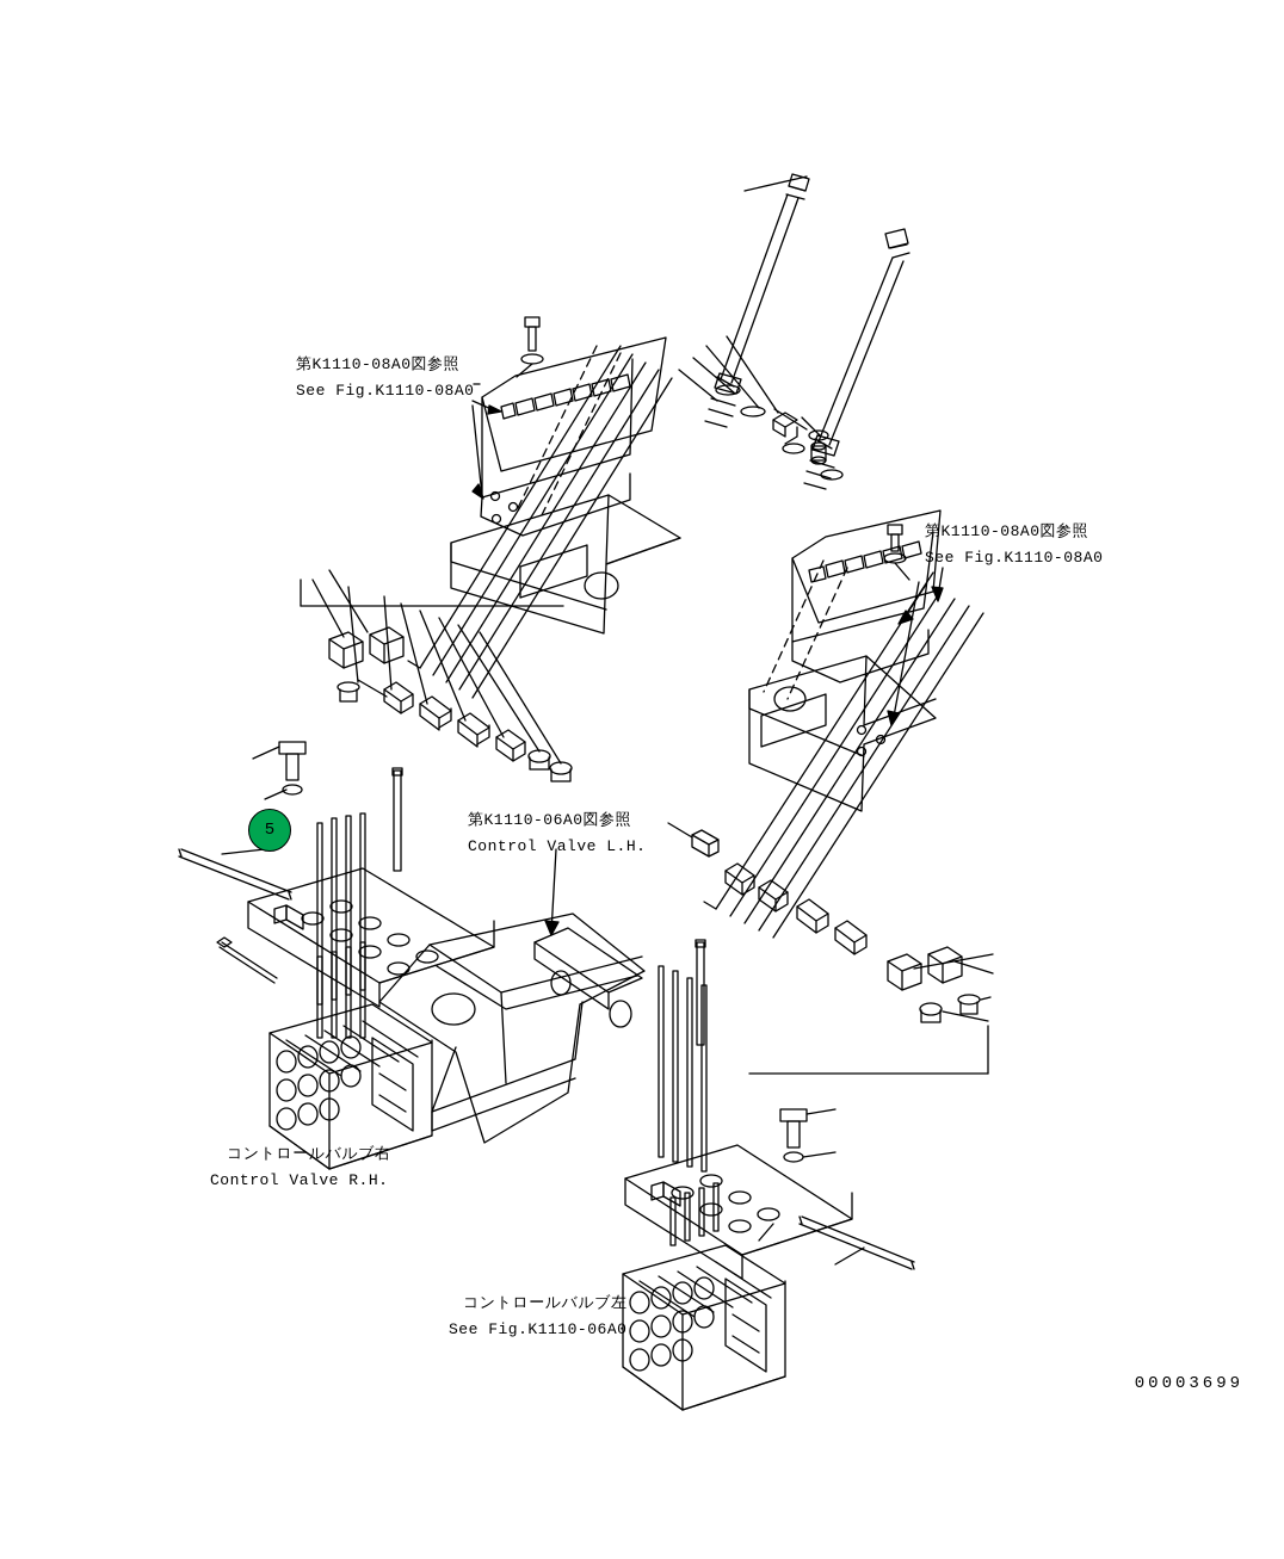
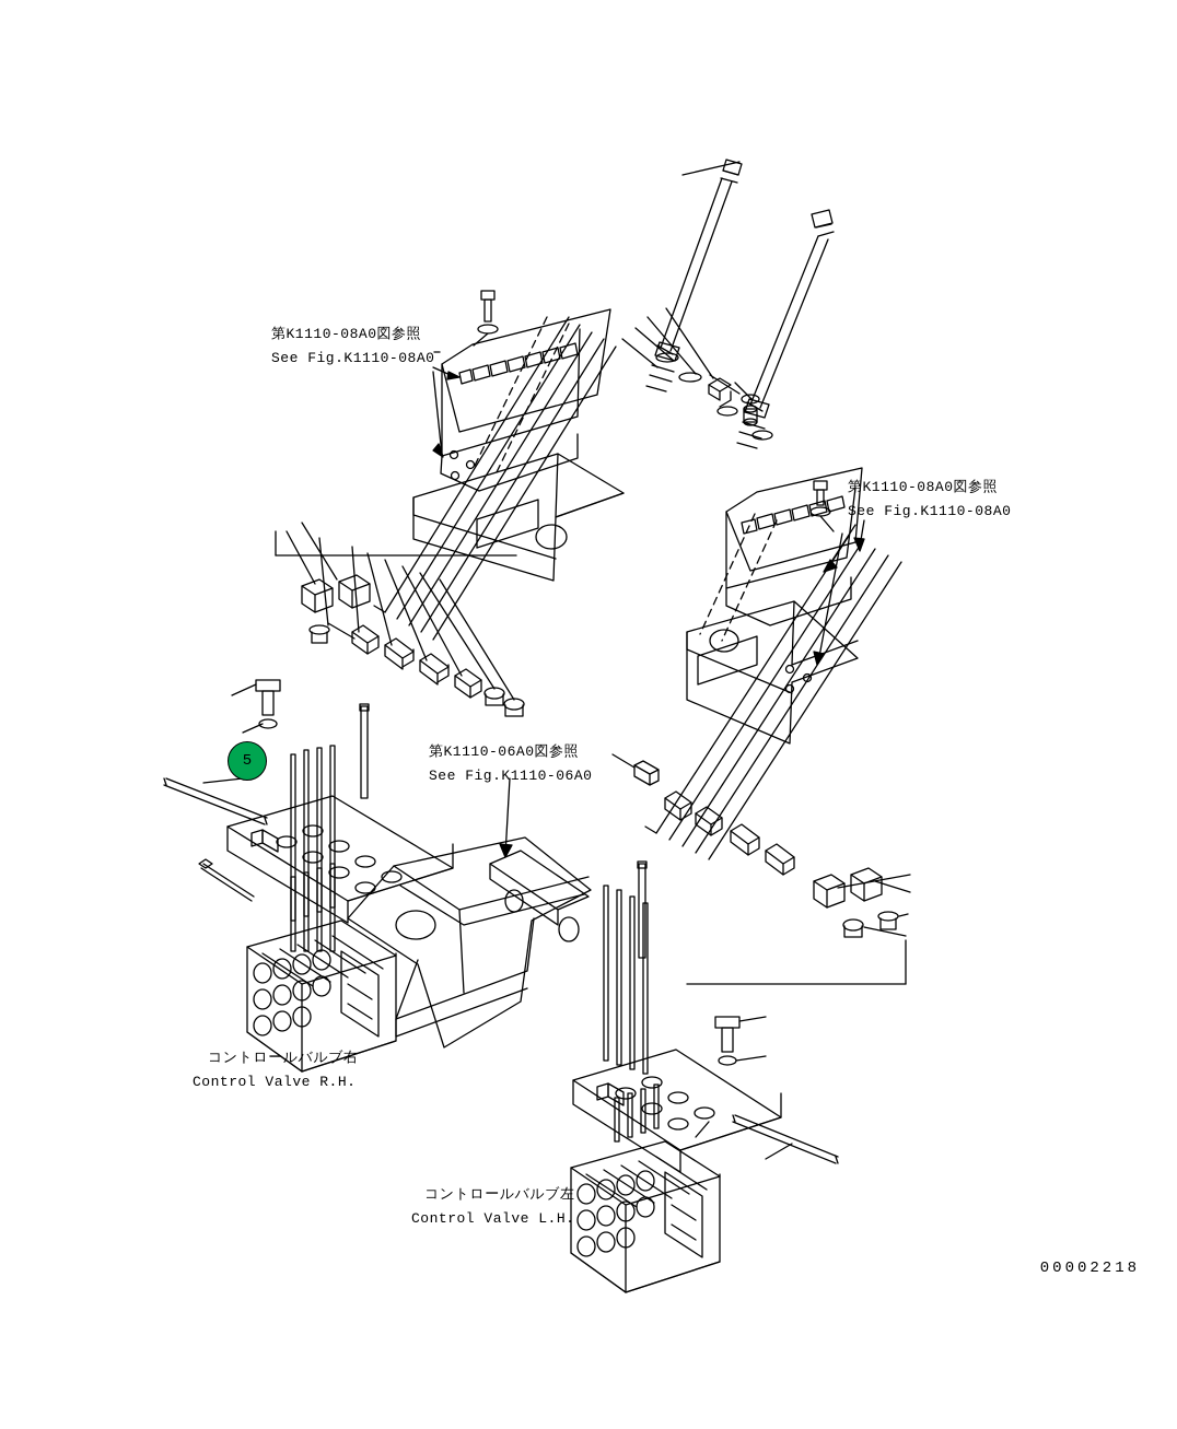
  第K1110-08A0図参照
  See Fig.K1110-08A0
  第K1110-08A0図参照
  See Fig.K1110-08A0
  第K1110-06A0図参照
- Control Valve L.H.
+ See Fig.K1110-06A0
  コントロールバルブ右
  Control Valve R.H.
  コントロールバルブ左
- See Fig.K1110-06A0
+ Control Valve L.H.
  5
- 00003699
+ 00002218
